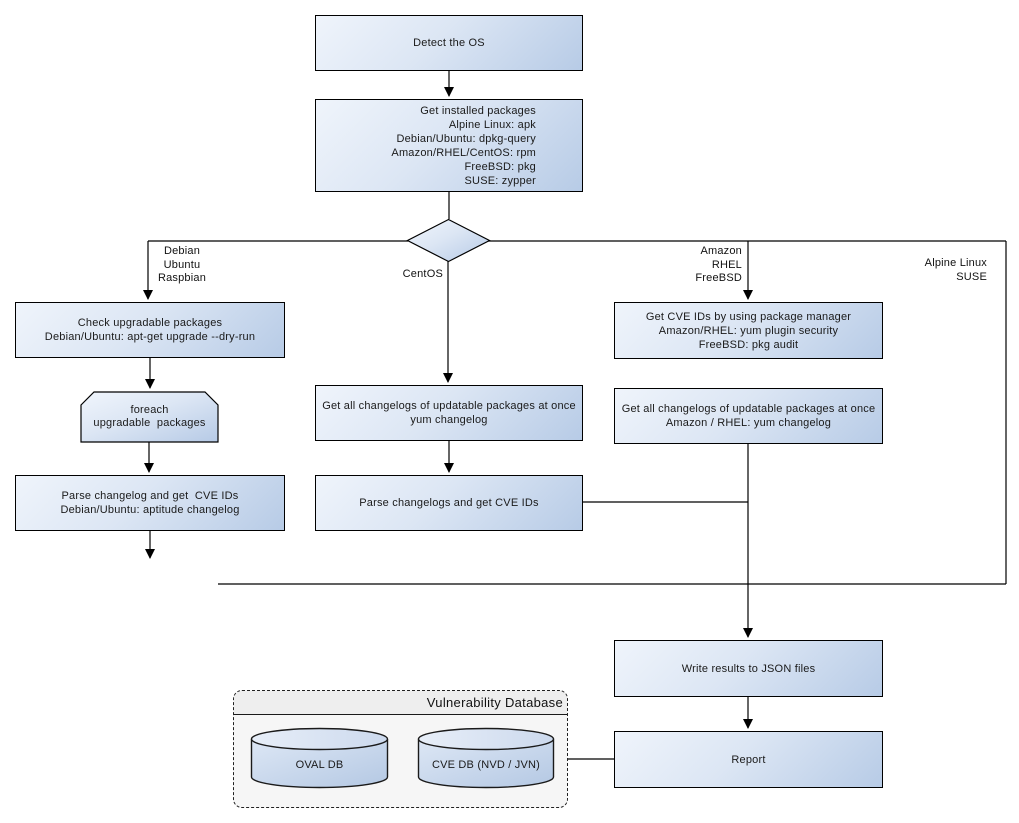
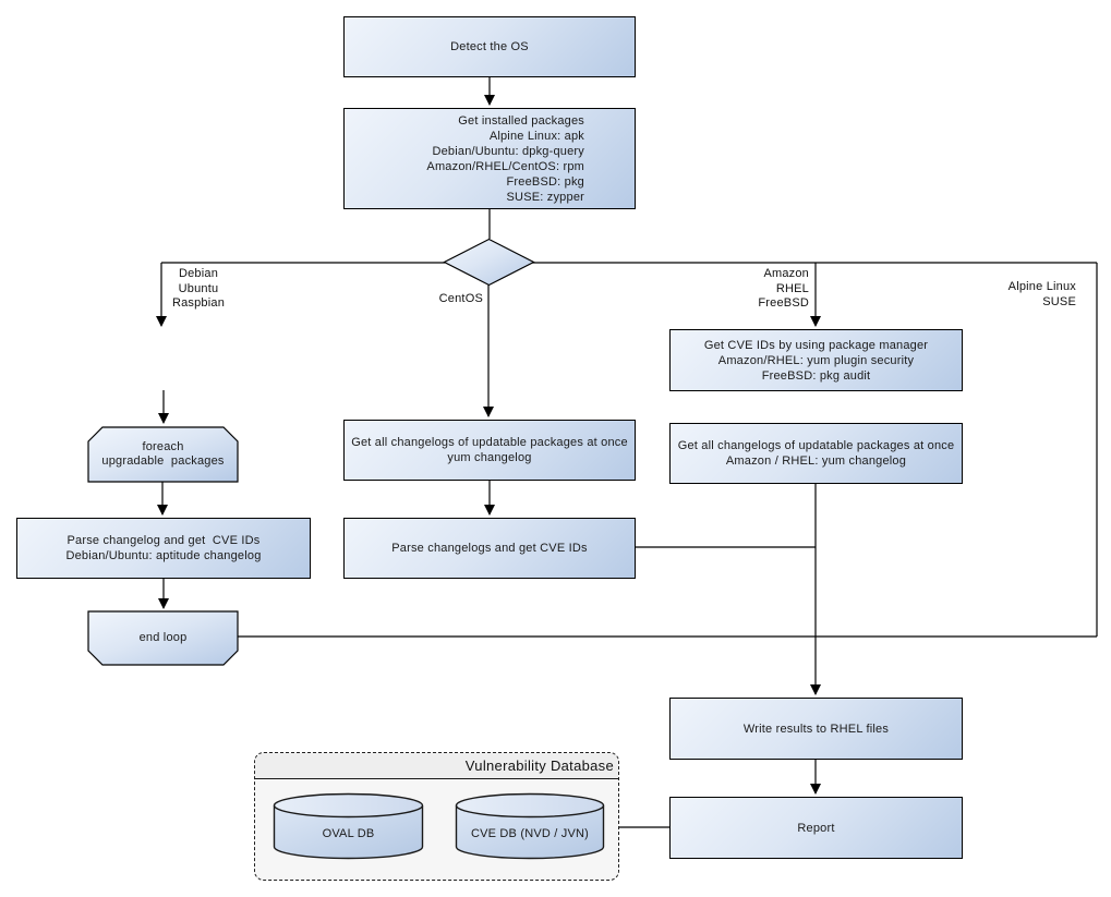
  Detect the OS
  Get installed packages
  Alpine Linux: apk
  Debian/Ubuntu: dpkg-query
  Amazon/RHEL/CentOS: rpm
  FreeBSD: pkg
  SUSE: zypper
  Debian
  Ubuntu
  Raspbian
  CentOS
  Amazon
  RHEL
  FreeBSD
  Alpine Linux
  SUSE
- Check upgradable packages
- Debian/Ubuntu: apt-get upgrade --dry-run
  foreach
  upgradable packages
  Parse changelog and get CVE IDs
  Debian/Ubuntu: aptitude changelog
+ end loop
  Get all changelogs of updatable packages at once
  yum changelog
  Parse changelogs and get CVE IDs
  Get CVE IDs by using package manager
  Amazon/RHEL: yum plugin security
  FreeBSD: pkg audit
  Get all changelogs of updatable packages at once
  Amazon / RHEL: yum changelog
- Write results to JSON files
+ Write results to RHEL files
  Report
  Vulnerability Database
  OVAL DB
  CVE DB (NVD / JVN)
